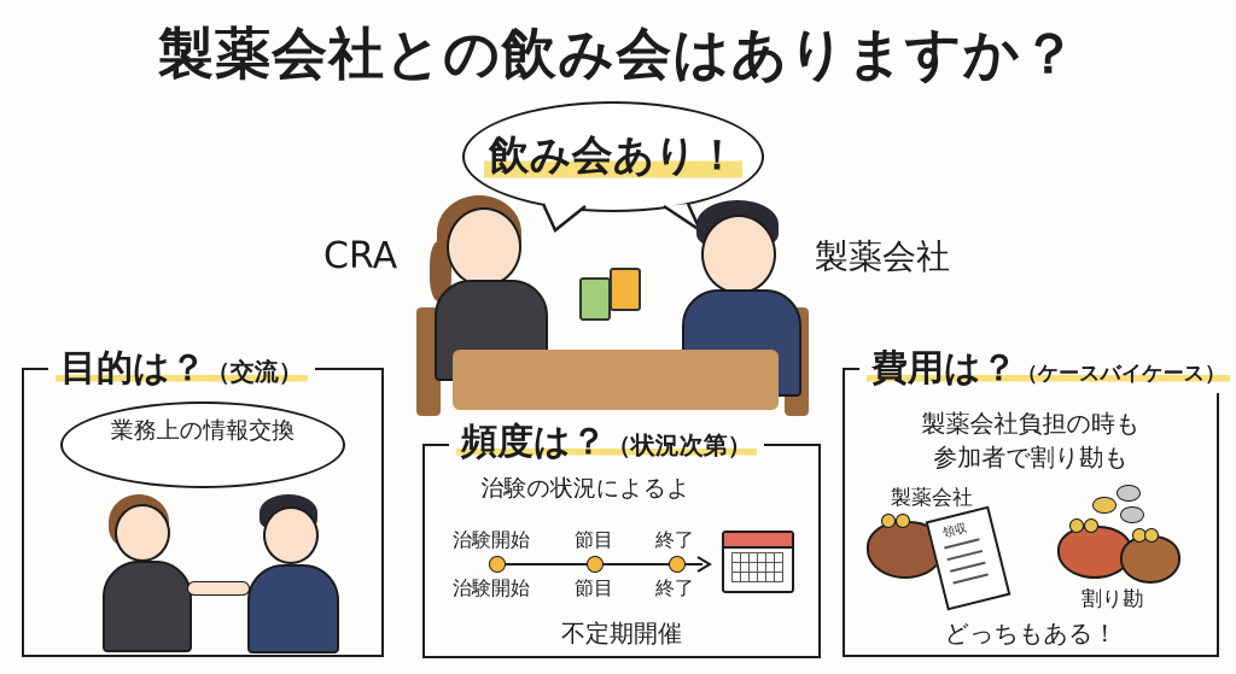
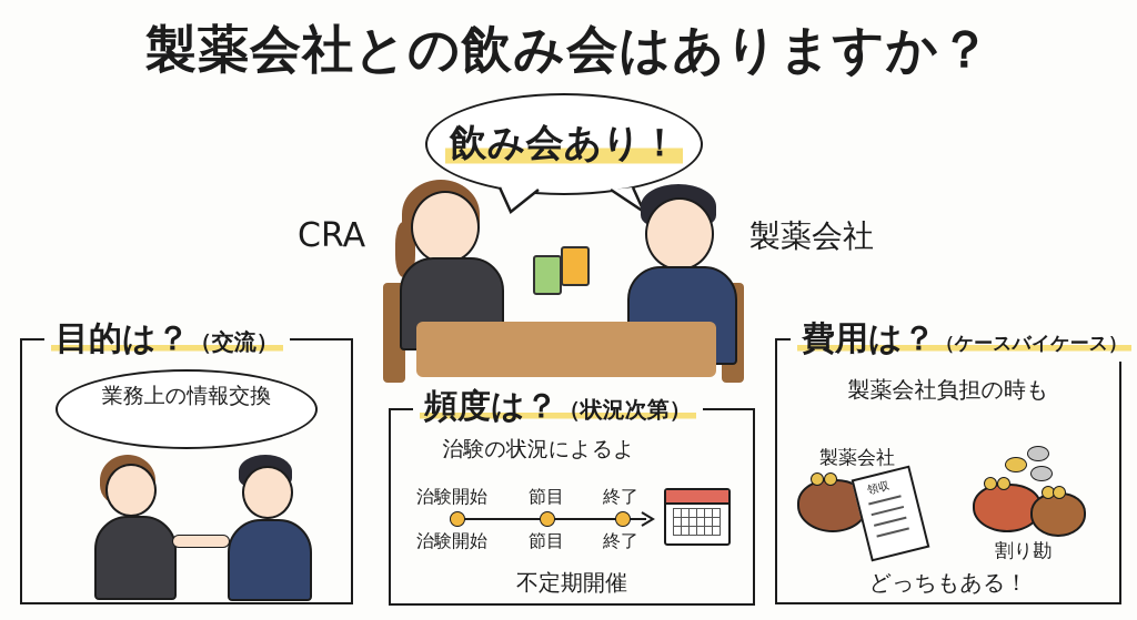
  製薬会社との飲み会はありますか？
  飲み会あり！
  CRA
  製薬会社
  目的は？（交流）
  業務上の情報交換
  頻度は？（状況次第）
  治験の状況によるよ
  治験開始
  節目
  終了
  治験開始
  節目
  終了
  不定期開催
  費用は？（ケースバイケース）
  製薬会社負担の時も
- 参加者で割り勘も
  製薬会社
  割り勘
  どっちもある！
